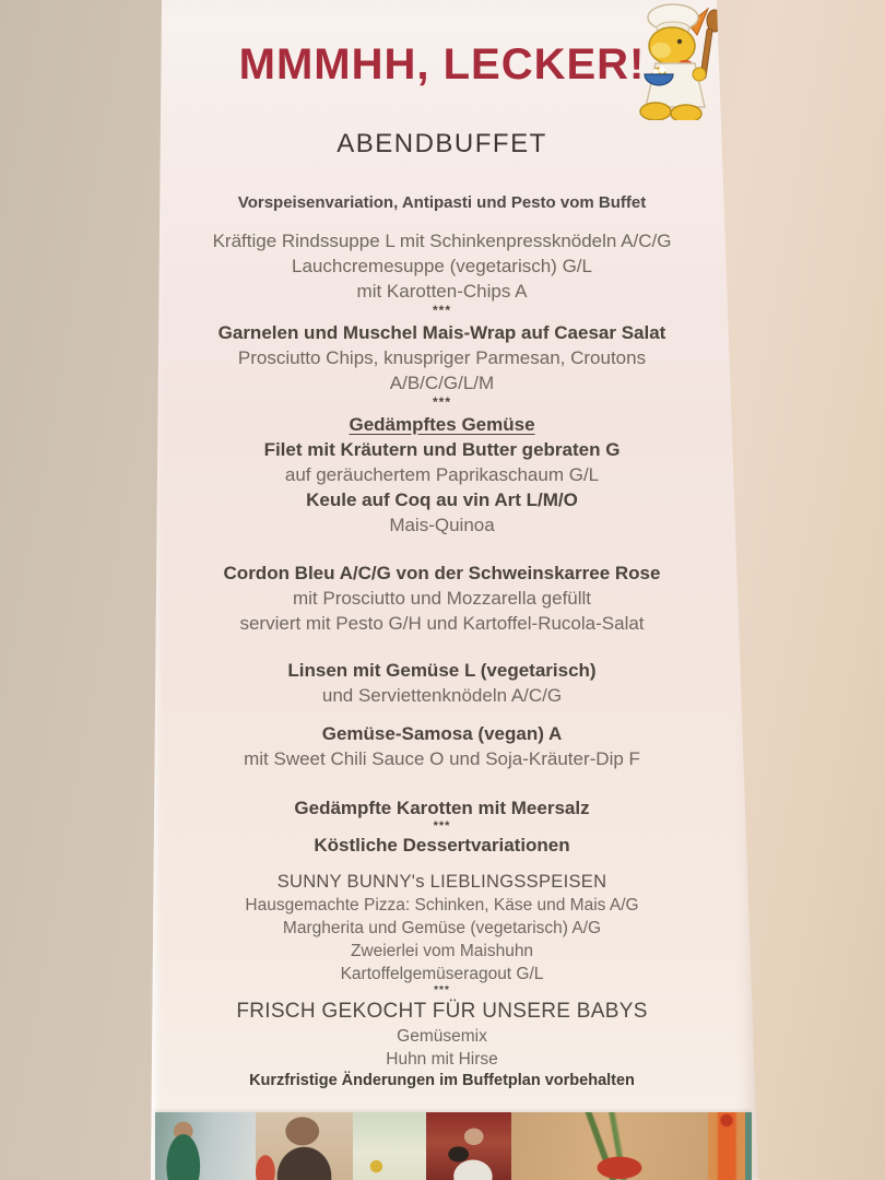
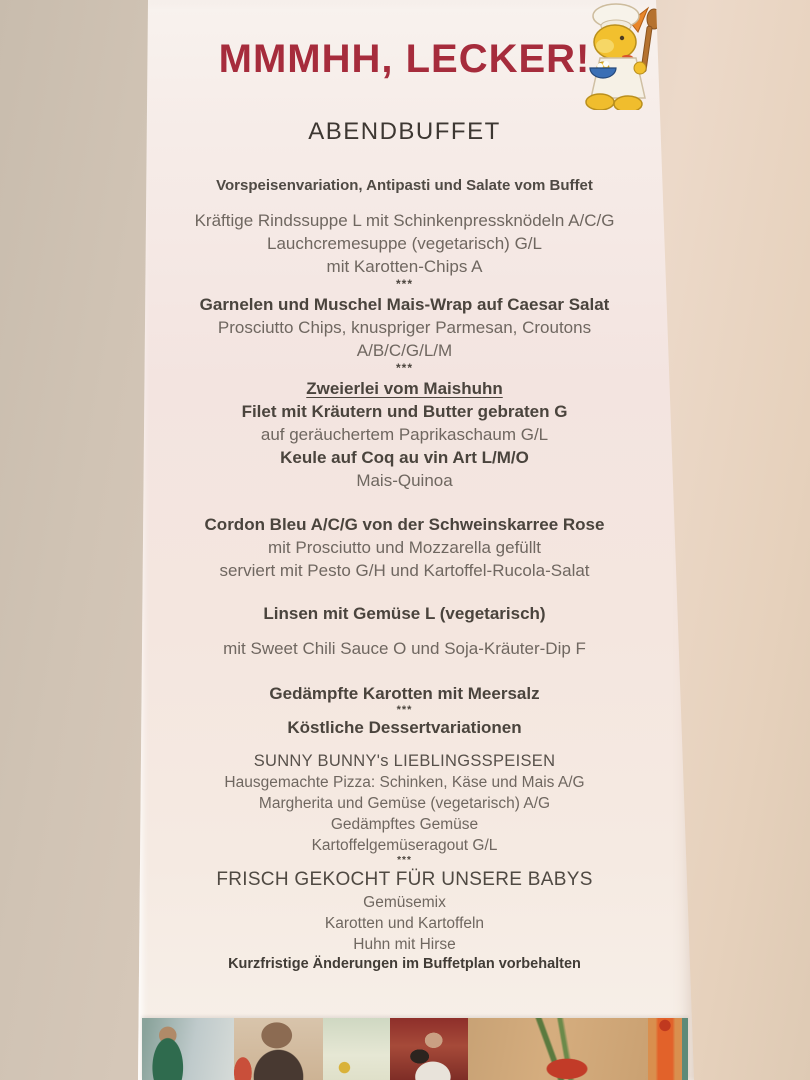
  MMMHH, LECKER!
  ABENDBUFFET
- Vorspeisenvariation, Antipasti und Pesto vom Buffet
+ Vorspeisenvariation, Antipasti und Salate vom Buffet
  Kräftige Rindssuppe L mit Schinkenpressknödeln A/C/G
  Lauchcremesuppe (vegetarisch) G/L
  mit Karotten-Chips A
  ***
  Garnelen und Muschel Mais-Wrap auf Caesar Salat
  Prosciutto Chips, knuspriger Parmesan, Croutons
  A/B/C/G/L/M
  ***
- Gedämpftes Gemüse
+ Zweierlei vom Maishuhn
  Filet mit Kräutern und Butter gebraten G
  auf geräuchertem Paprikaschaum G/L
  Keule auf Coq au vin Art L/M/O
  Mais-Quinoa
  Cordon Bleu A/C/G von der Schweinskarree Rose
  mit Prosciutto und Mozzarella gefüllt
  serviert mit Pesto G/H und Kartoffel-Rucola-Salat
  Linsen mit Gemüse L (vegetarisch)
- und Serviettenknödeln A/C/G
- Gemüse-Samosa (vegan) A
  mit Sweet Chili Sauce O und Soja-Kräuter-Dip F
  Gedämpfte Karotten mit Meersalz
  ***
  Köstliche Dessertvariationen
  SUNNY BUNNY's LIEBLINGSSPEISEN
  Hausgemachte Pizza: Schinken, Käse und Mais A/G
  Margherita und Gemüse (vegetarisch) A/G
- Zweierlei vom Maishuhn
+ Gedämpftes Gemüse
  Kartoffelgemüseragout G/L
  ***
  FRISCH GEKOCHT FÜR UNSERE BABYS
  Gemüsemix
+ Karotten und Kartoffeln
  Huhn mit Hirse
  Kurzfristige Änderungen im Buffetplan vorbehalten
